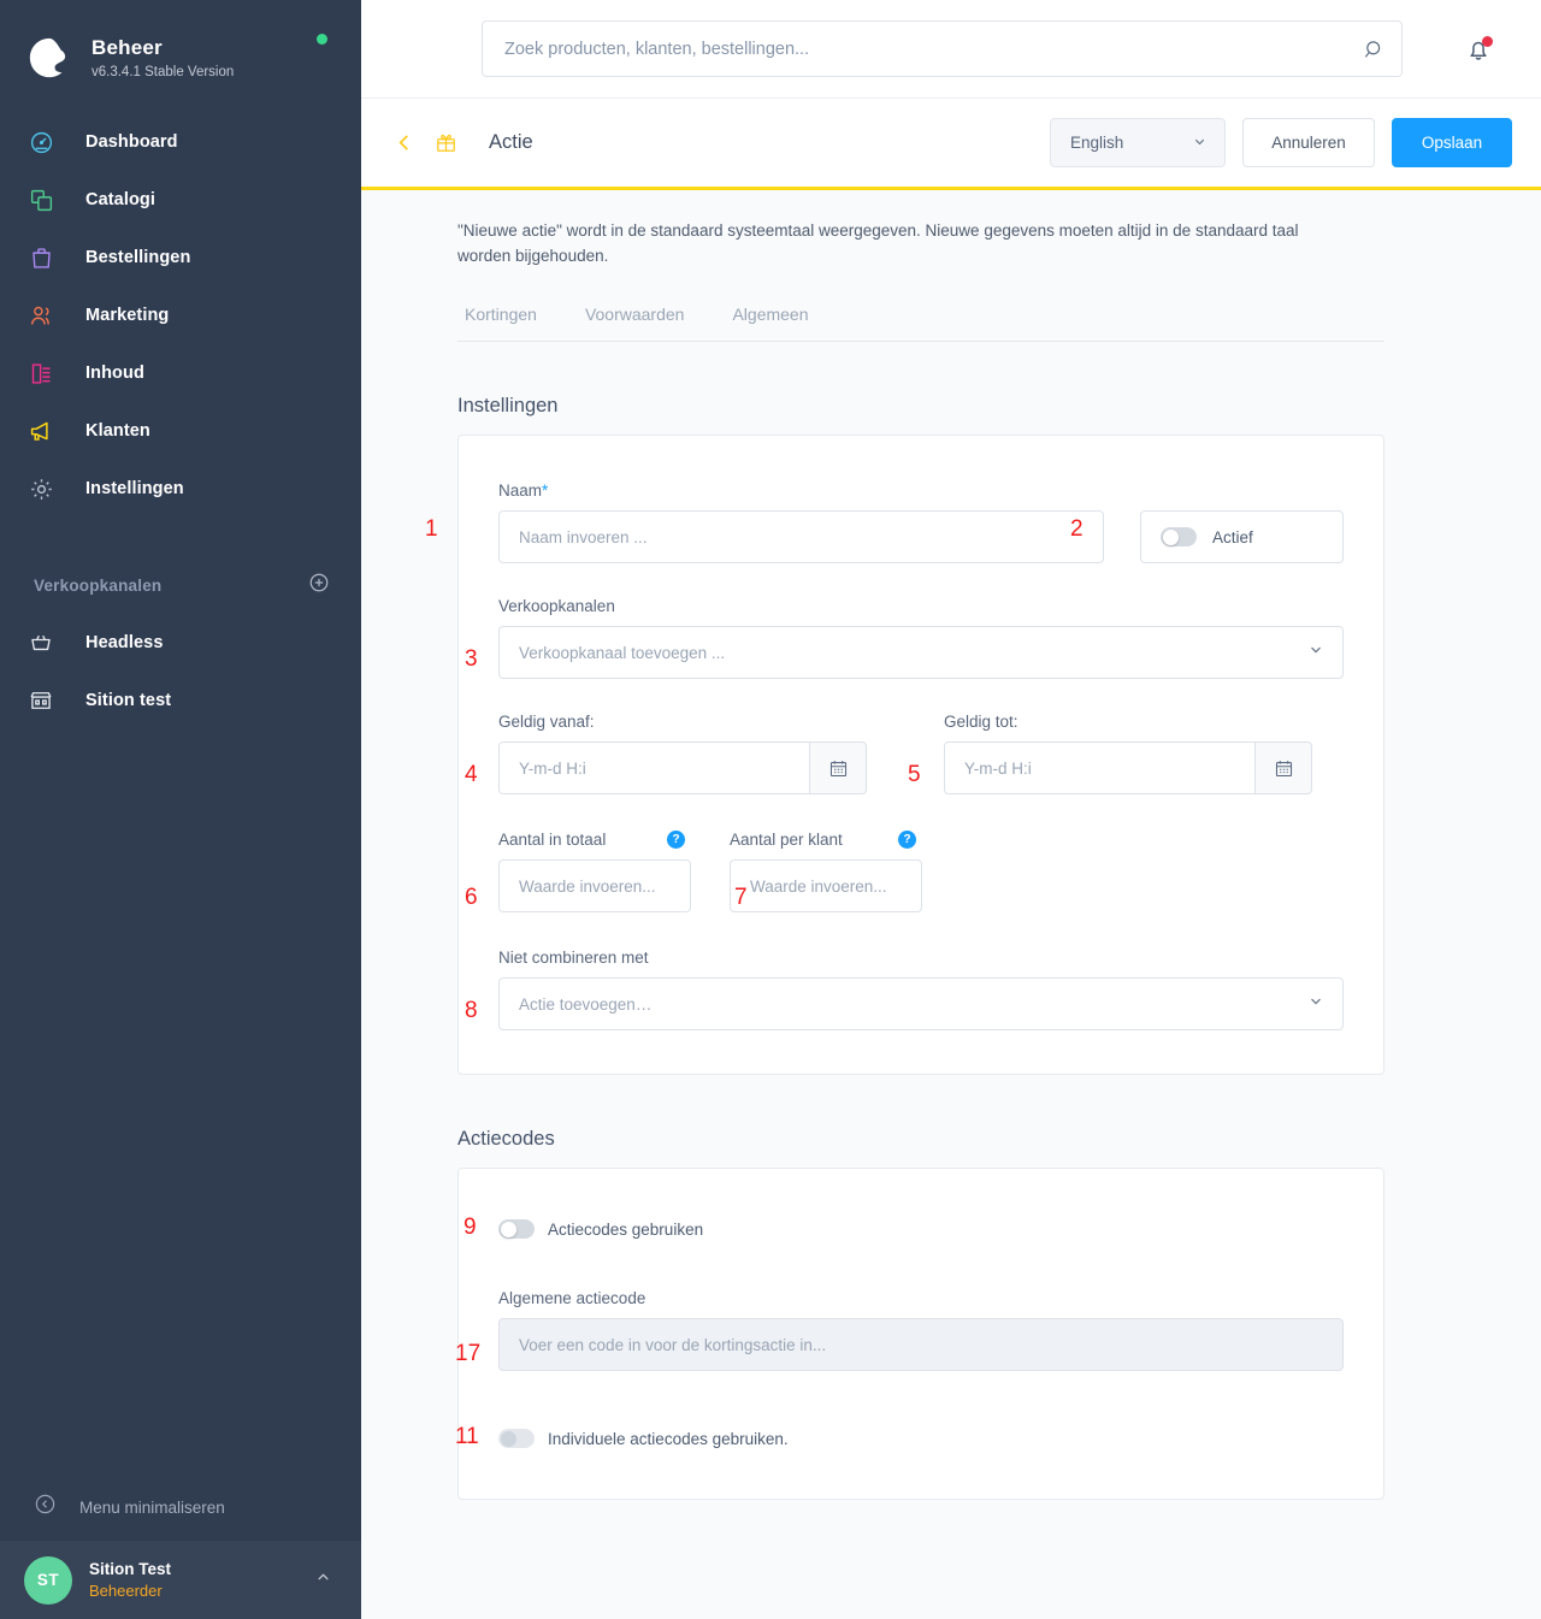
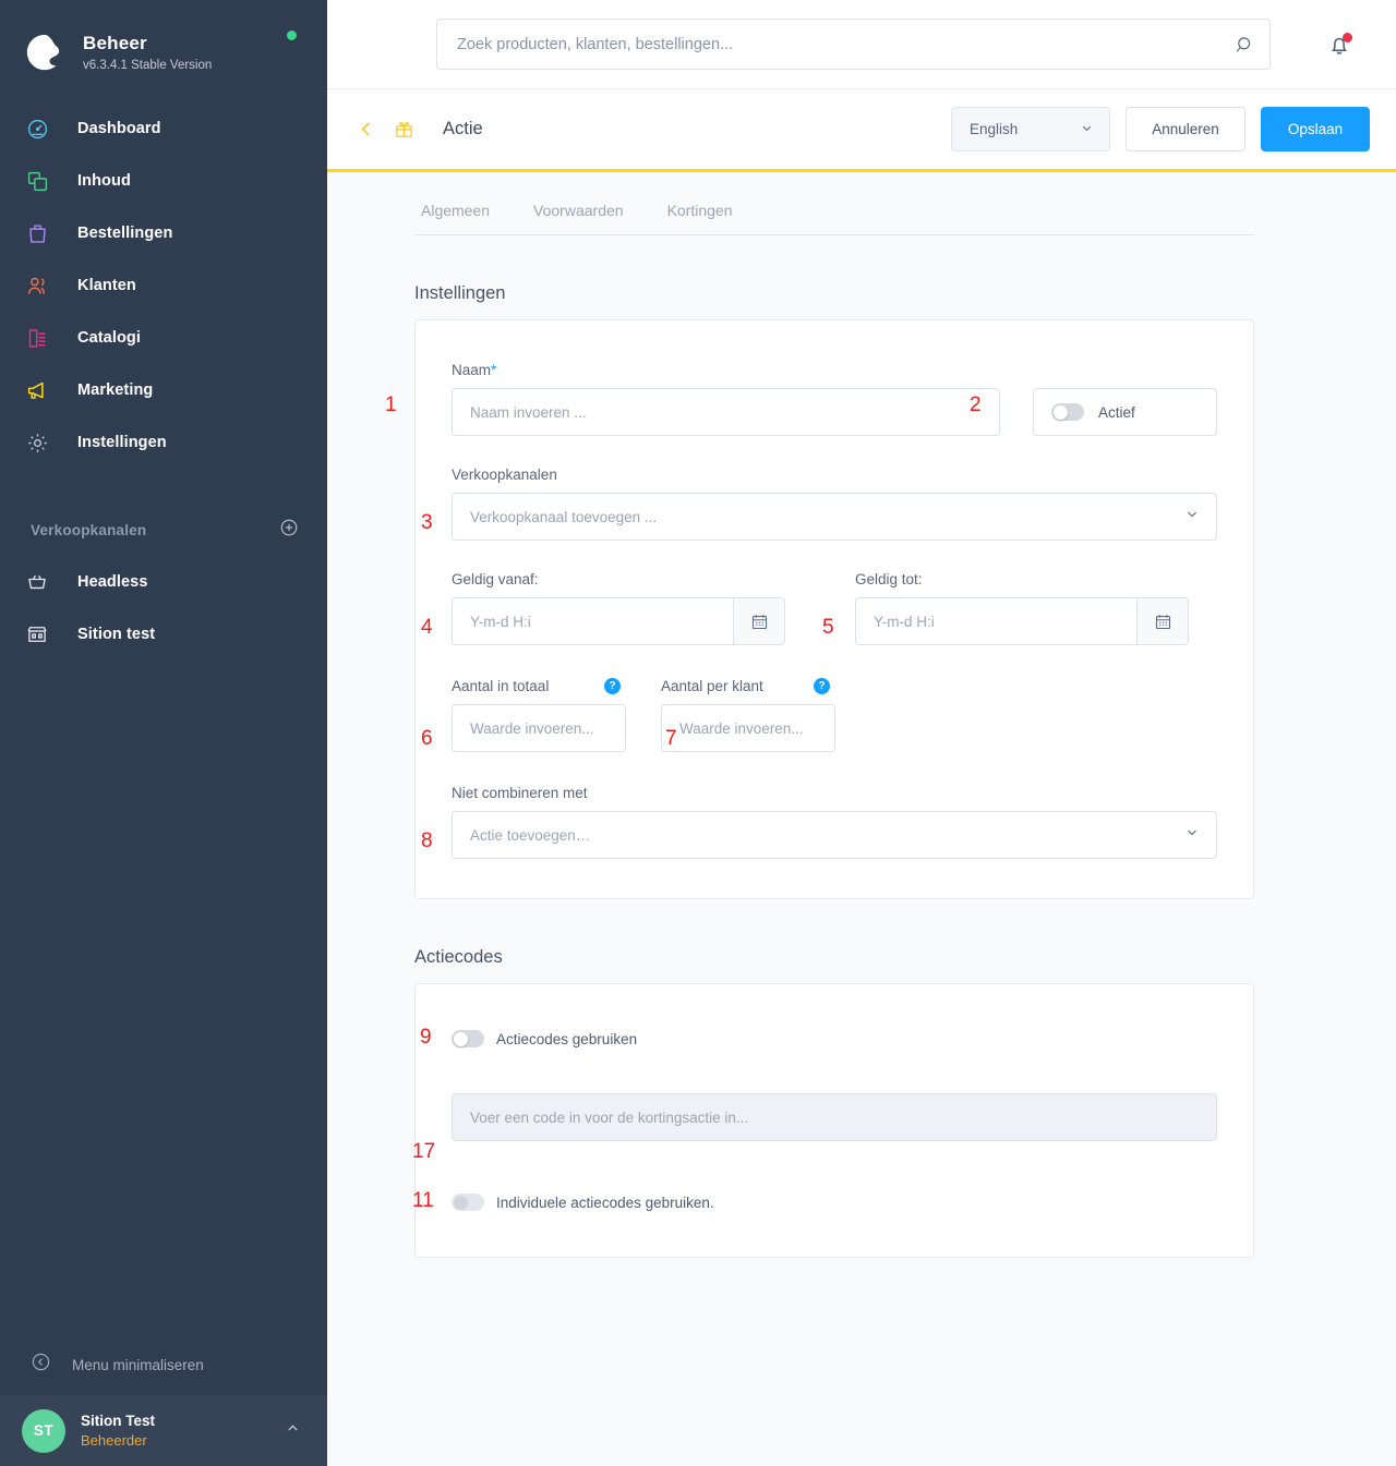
  Beheer
  v6.3.4.1 Stable Version
  Dashboard
- Catalogi
+ Inhoud
  Bestellingen
- Marketing
+ Klanten
- Inhoud
+ Catalogi
- Klanten
+ Marketing
  Instellingen
  Verkoopkanalen
  Headless
  Sition test
  Menu minimaliseren
  ST
  Sition Test
  Beheerder
  Zoek producten, klanten, bestellingen...
  Actie
  English
  Annuleren
  Opslaan
- "Nieuwe actie" wordt in de standaard systeemtaal weergegeven. Nieuwe gegevens moeten altijd in de standaard taal worden bijgehouden.
- Kortingen
+ Algemeen
  Voorwaarden
- Algemeen
+ Kortingen
  Instellingen
  1
  2
  Naam*
  Naam invoeren ...
  Actief
  3
  Verkoopkanalen
  Verkoopkanaal toevoegen ...
  4
  5
  Geldig vanaf:
  Y-m-d H:i
  Geldig tot:
  Y-m-d H:i
  6
  7
  Aantal in totaal
  ?
  Waarde invoeren...
  Aantal per klant
  ?
  Waarde invoeren...
  8
  Niet combineren met
  Actie toevoegen…
  Actiecodes
  9
  Actiecodes gebruiken
  17
- Algemene actiecode
  Voer een code in voor de kortingsactie in...
  11
  Individuele actiecodes gebruiken.
